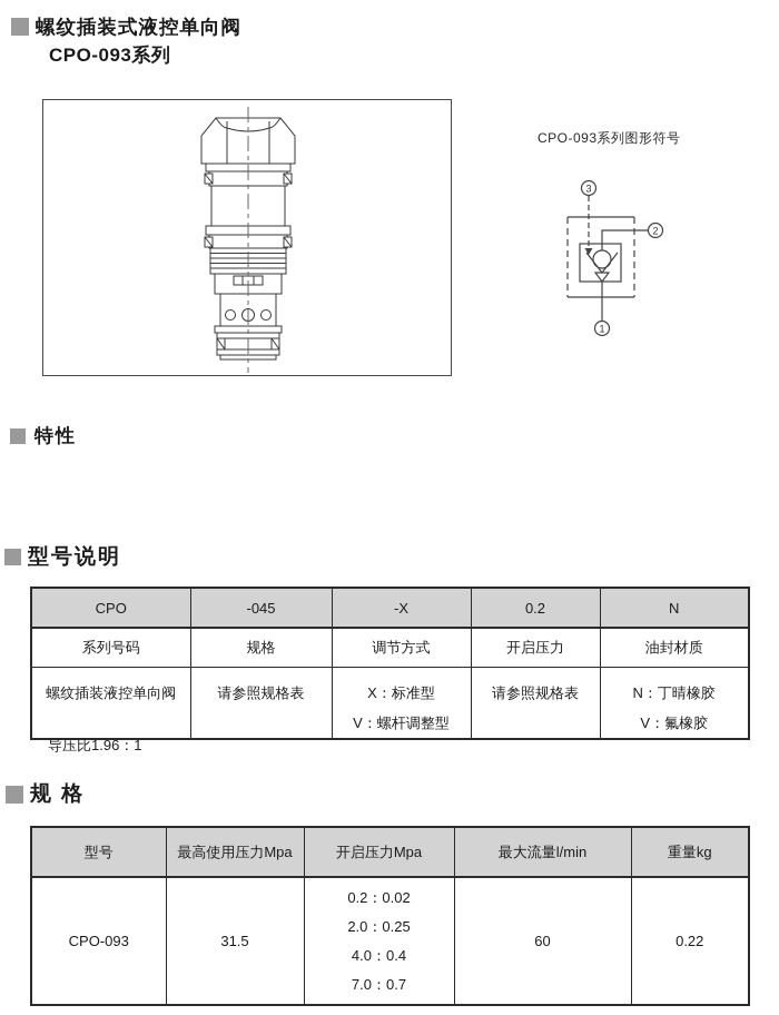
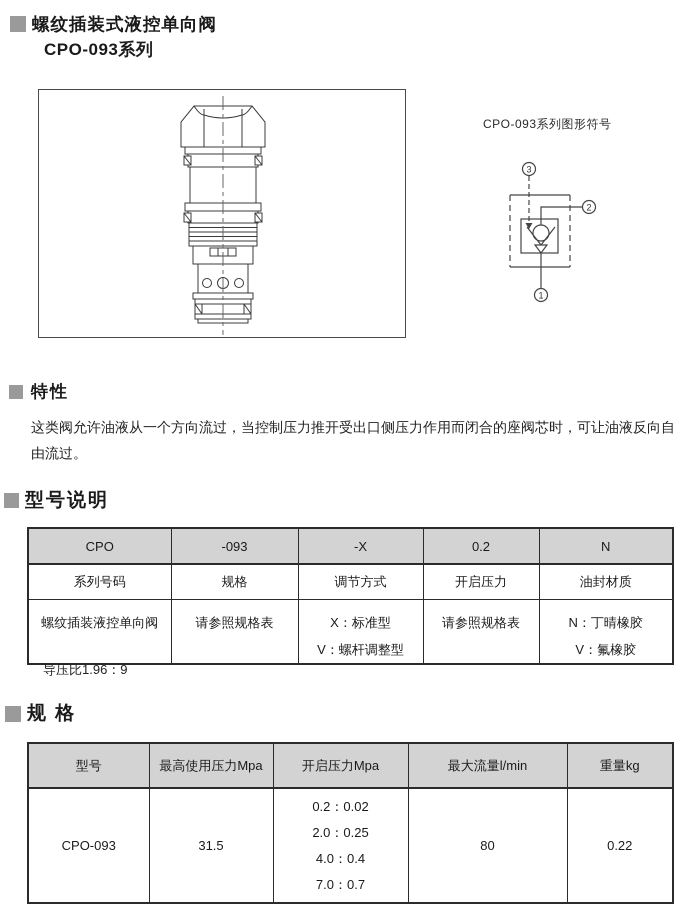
  螺纹插装式液控单向阀
  CPO-093系列
  CPO-093系列图形符号
  3
  2
  1
  特性
+ 这类阀允许油液从一个方向流过，当控制压力推开受出口侧压力作用而闭合的座阀芯时，可让油液反向自由流过。
  型号说明
- CPO	-045	-X	0.2	N
+ CPO	-093	-X	0.2	N
  系列号码	规格	调节方式	开启压力	油封材质
  螺纹插装液控单向阀	请参照规格表	X：标准型 V：螺杆调整型	请参照规格表	N：丁晴橡胶 V：氟橡胶
- 导压比1.96：1
+ 导压比1.96：9
  规 格
  型号	最高使用压力Mpa	开启压力Mpa	最大流量l/min	重量kg
- CPO-093	31.5	0.2：0.02 2.0：0.25 4.0：0.4 7.0：0.7	60	0.22
+ CPO-093	31.5	0.2：0.02 2.0：0.25 4.0：0.4 7.0：0.7	80	0.22
